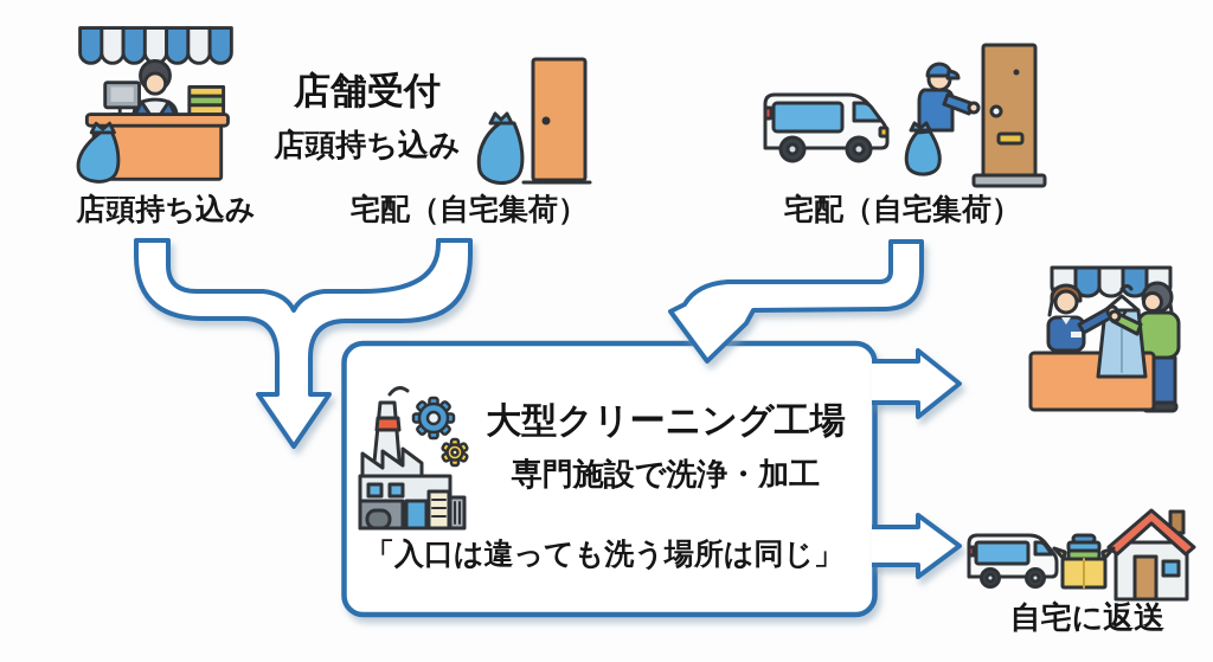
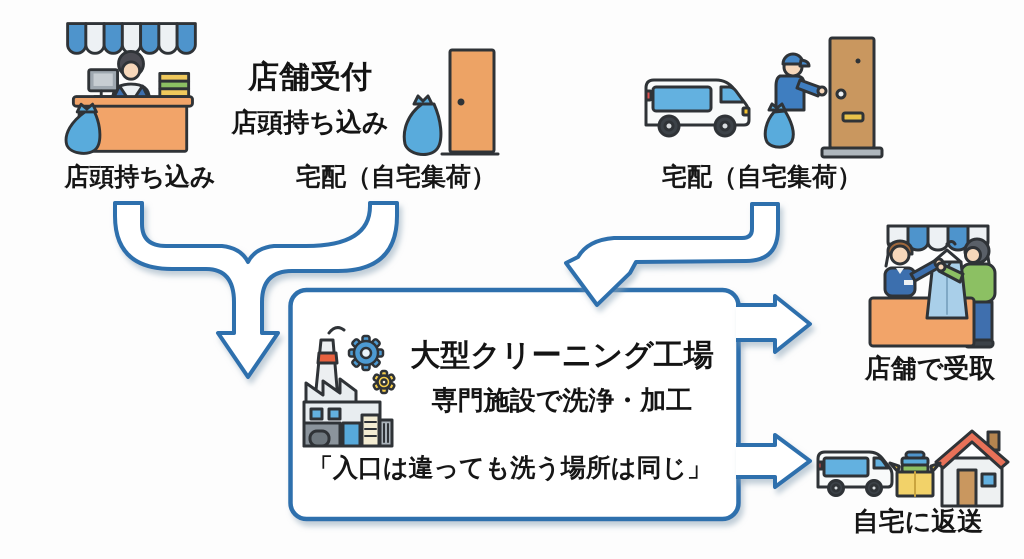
  店頭持ち込み
  店舗受付
  店頭持ち込み
  宅配（自宅集荷）
  宅配（自宅集荷）
  大型クリーニング工場
  専門施設で洗浄・加工
  「入口は違っても洗う場所は同じ」
+ 店舗で受取
  自宅に返送
